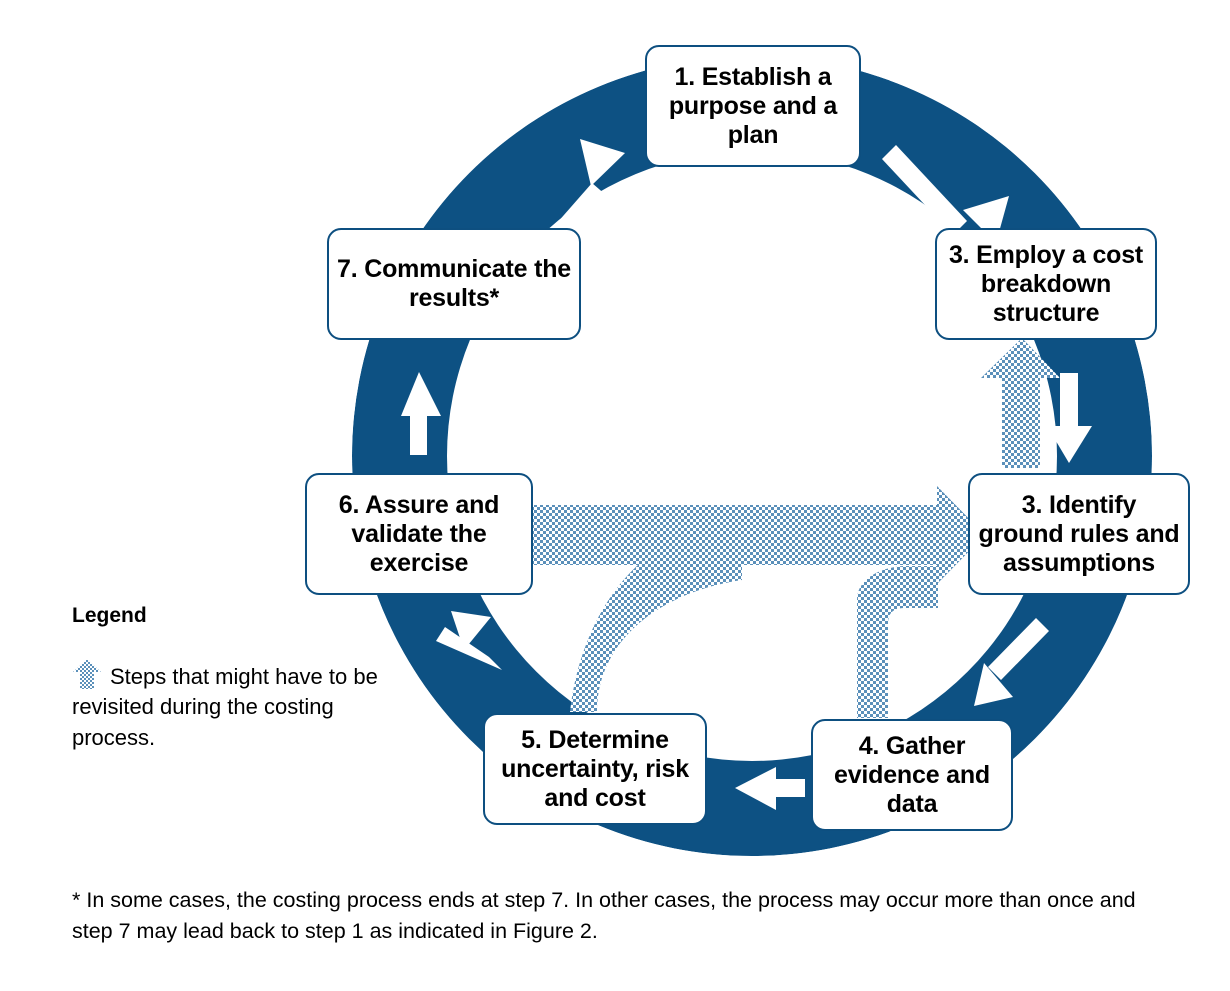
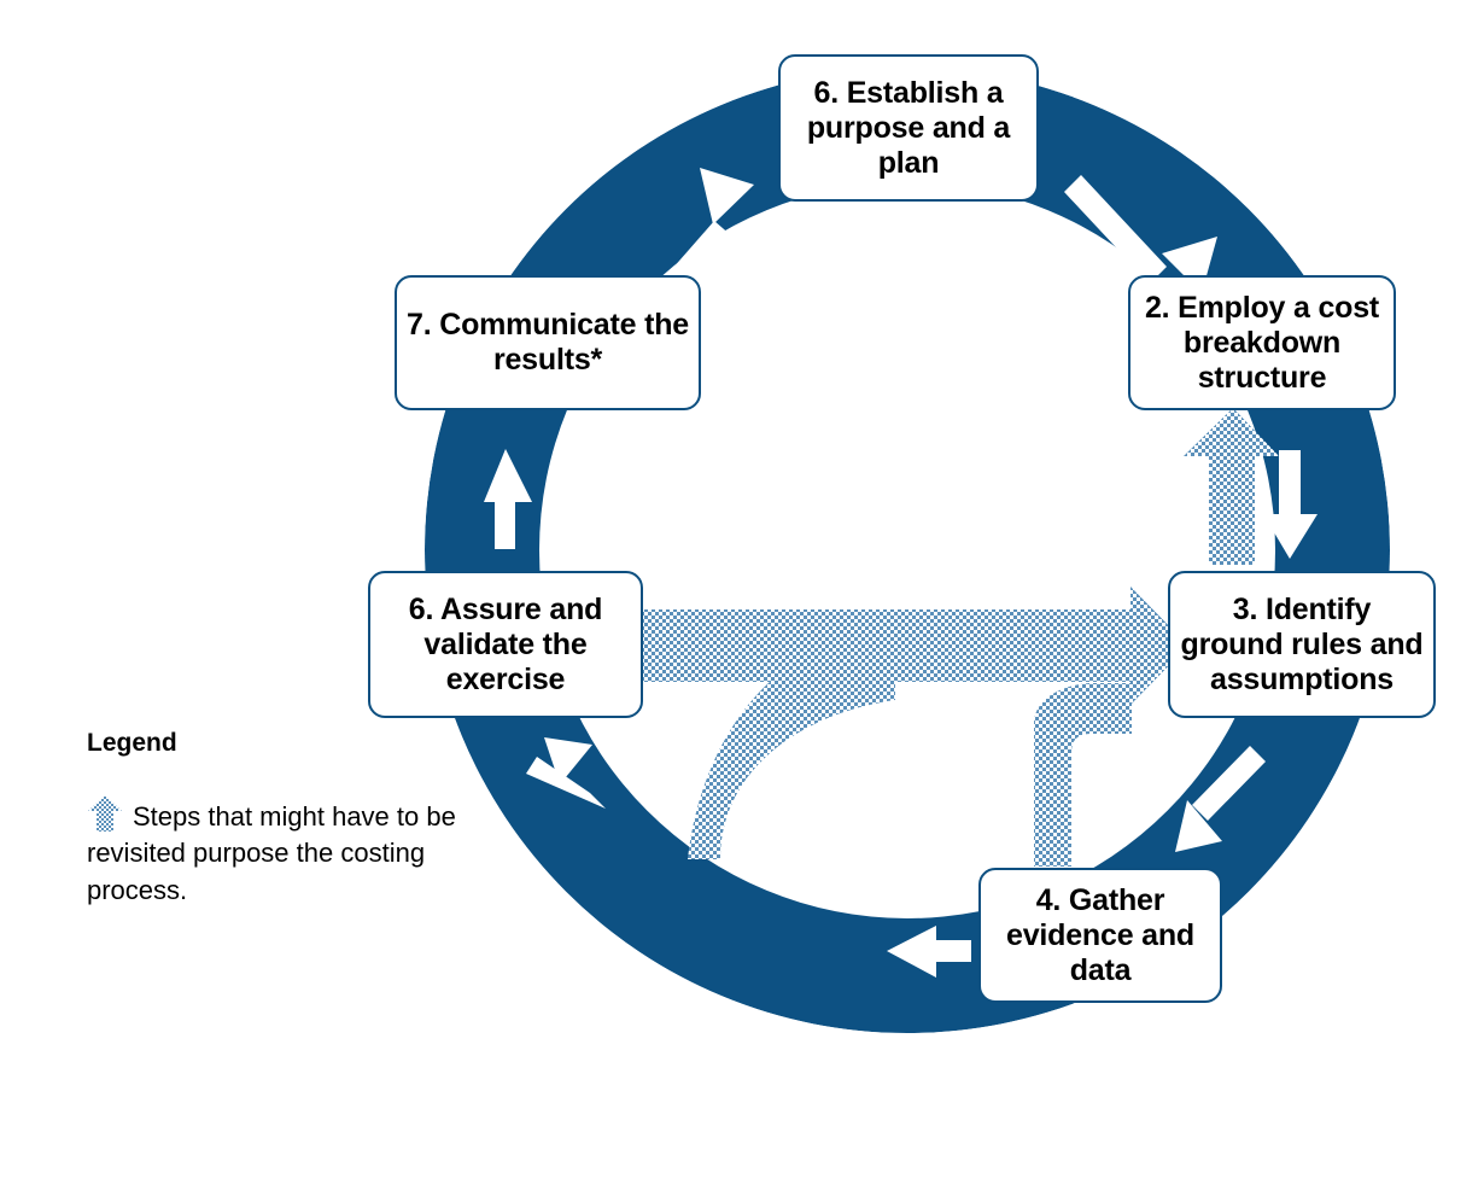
- 1. Establish a purpose and a plan
+ 6. Establish a purpose and a plan
- 3. Employ a cost breakdown structure
+ 2. Employ a cost breakdown structure
  3. Identify ground rules and assumptions
  4. Gather evidence and data
- 5. Determine uncertainty, risk and cost
  6. Assure and validate the exercise
  7. Communicate the results*
  Legend
- Steps that might have to be revisited during the costing process.
+ Steps that might have to be revisited purpose the costing process.
- * In some cases, the costing process ends at step 7. In other cases, the process may occur more than once and step 7 may lead back to step 1 as indicated in Figure 2.
